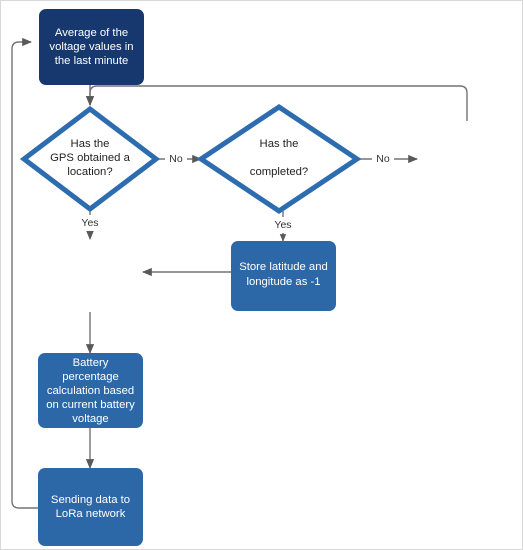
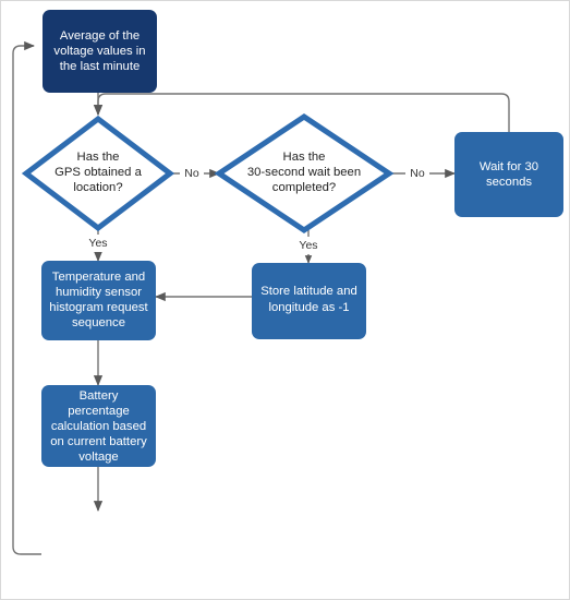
  Average of the
  voltage values in
  the last minute
  Has the
  GPS obtained a
  location?
  Has the
+ 30-second wait been
  completed?
+ Wait for 30
+ seconds
+ Temperature and
+ humidity sensor
+ histogram request
+ sequence
  Store latitude and
  longitude as -1
  Battery
  percentage
  calculation based
  on current battery
  voltage
- Sending data to
- LoRa network
  No
  No
  Yes
  Yes
